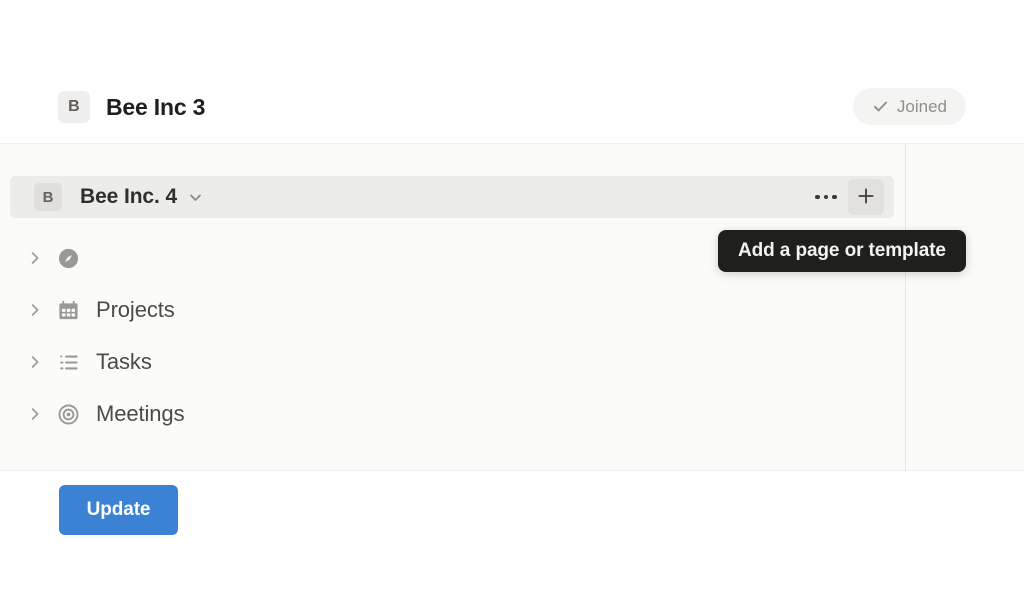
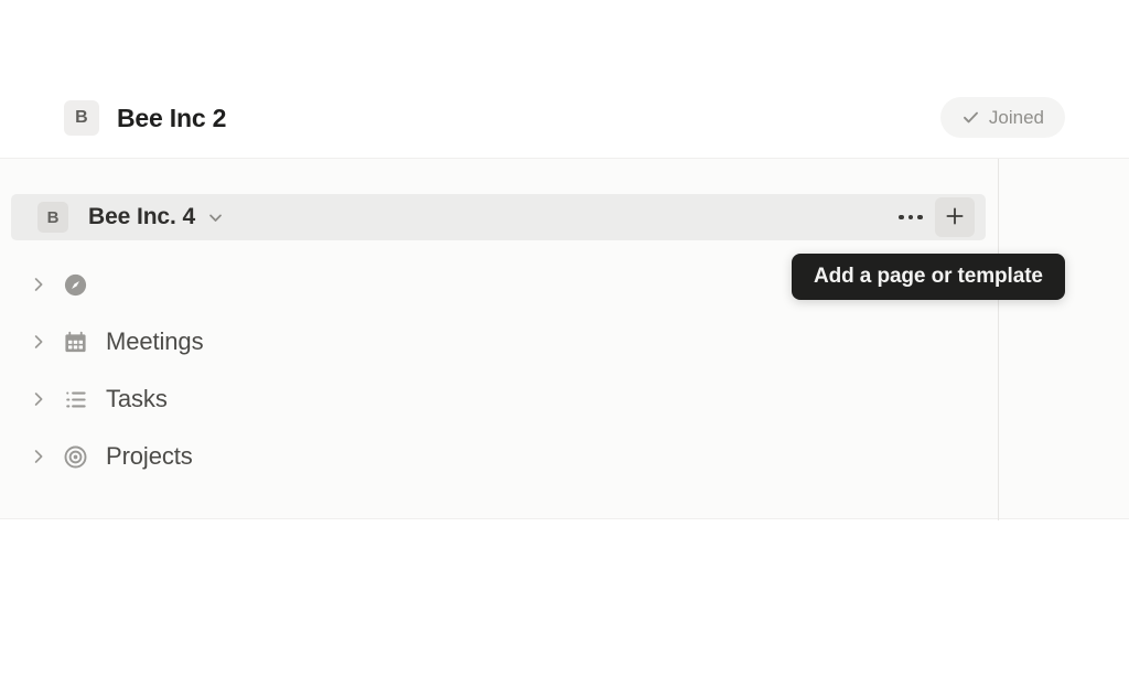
  B
- Bee Inc 3
+ Bee Inc 2
  Joined
  B
  Bee Inc. 4
- Projects
+ Meetings
  Tasks
- Meetings
+ Projects
  Add a page or template
- Update
